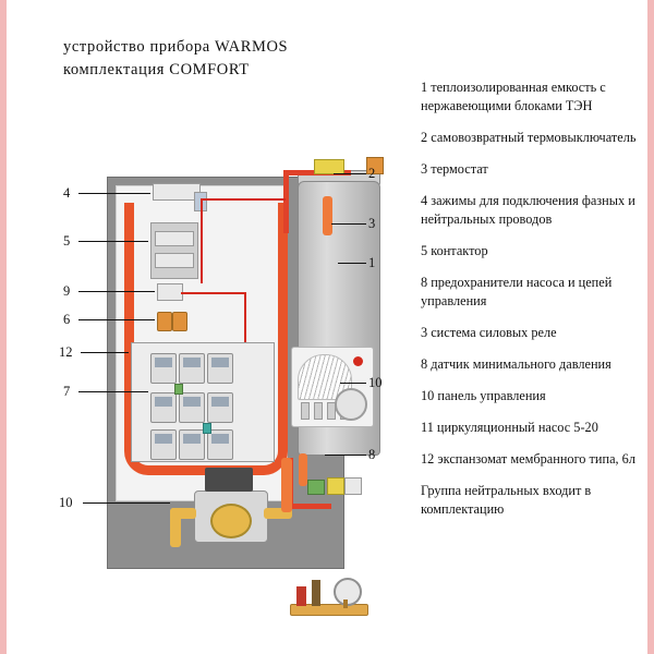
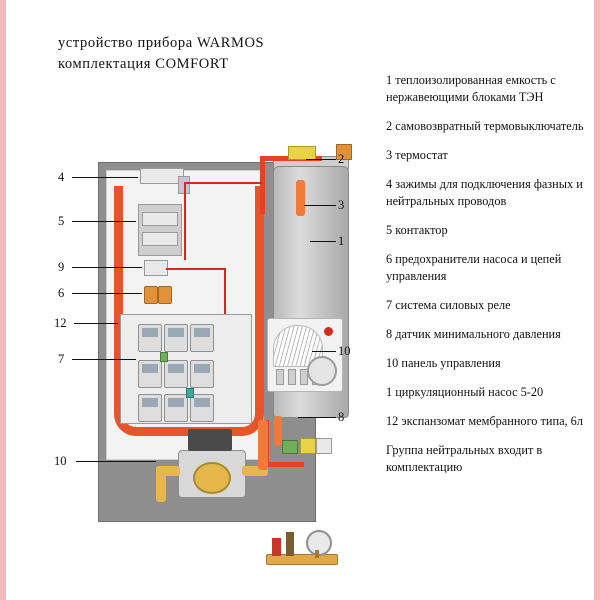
  устройство прибора WARMOS
  комплектация COMFORT
  1 теплоизолированная емкость с нержавеющими блоками ТЭН
  2 самовозвратный термовыключатель
  3 термостат
  4 зажимы для подключения фазных и нейтральных проводов
  5 контактор
- 8 предохранители насоса и цепей управления
+ 6 предохранители насоса и цепей управления
- 3 система силовых реле
+ 7 система силовых реле
  8 датчик минимального давления
  10 панель управления
- 11 циркуляционный насос 5-20
+ 1 циркуляционный насос 5-20
  12 экспанзомат мембранного типа, 6л
  Группа нейтральных входит в комплектацию
  4
  5
  9
  6
  12
  7
  10
  2
  3
  1
  10
  8
